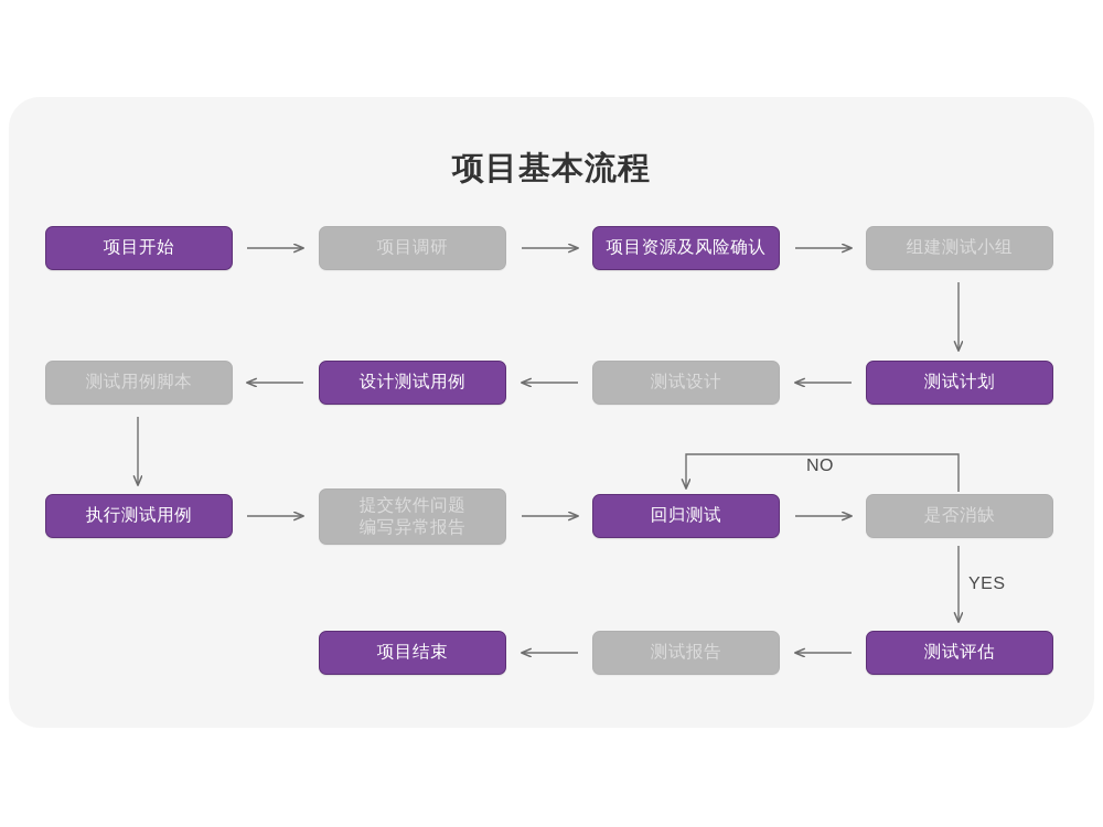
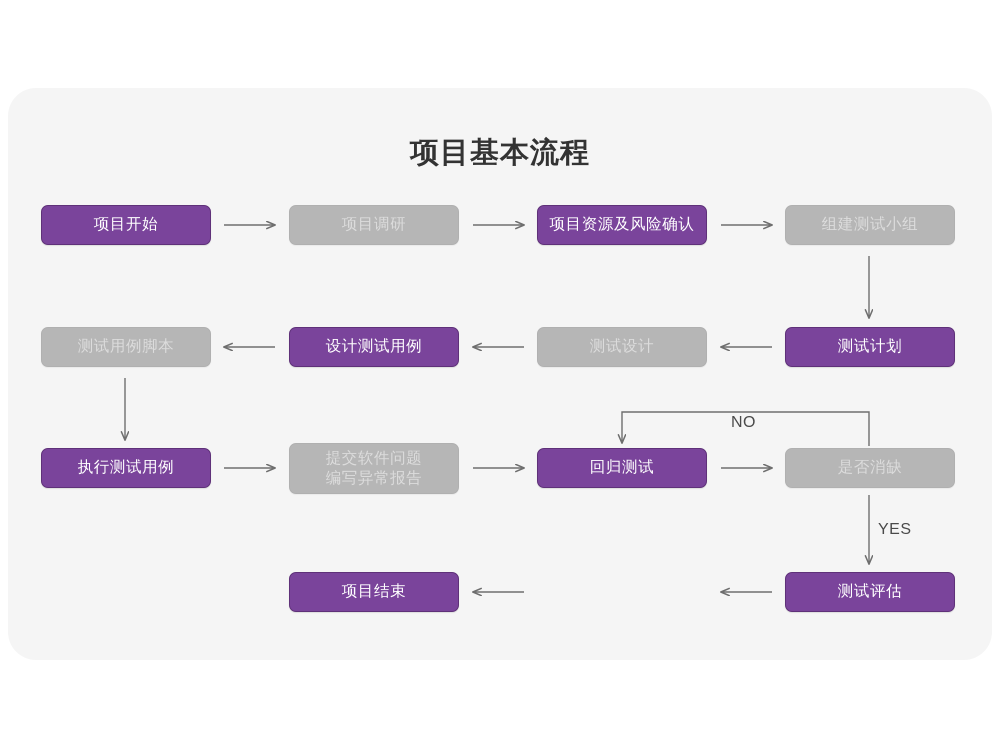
  项目基本流程
  NO
  YES
  项目开始
  项目调研
  项目资源及风险确认
  组建测试小组
  测试用例脚本
  设计测试用例
  测试设计
  测试计划
  执行测试用例
  提交软件问题
  编写异常报告
  回归测试
  是否消缺
  项目结束
- 测试报告
  测试评估
